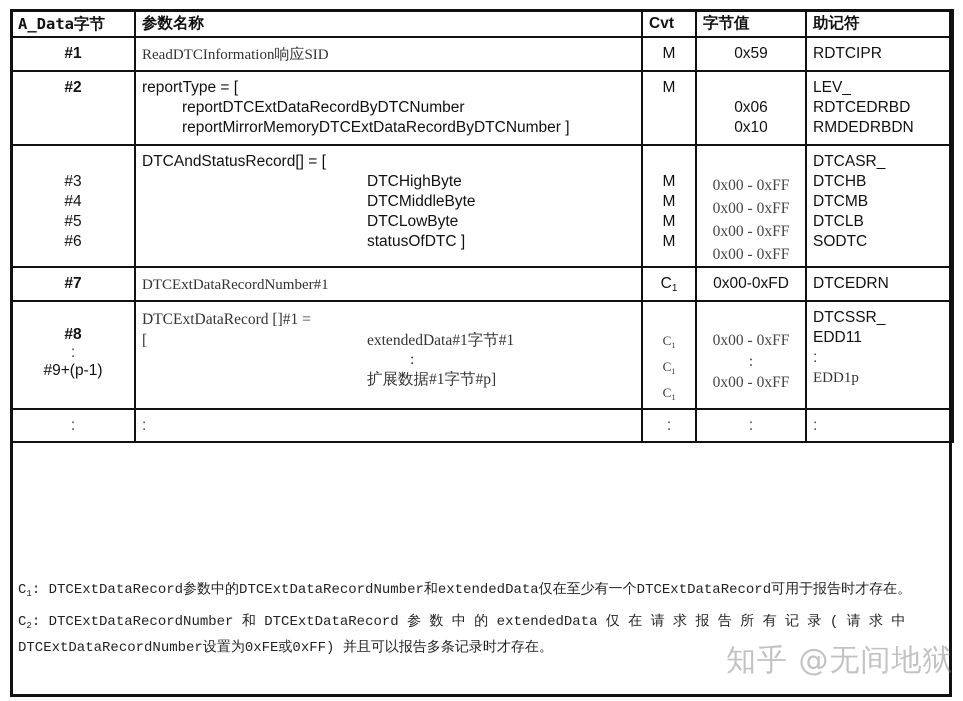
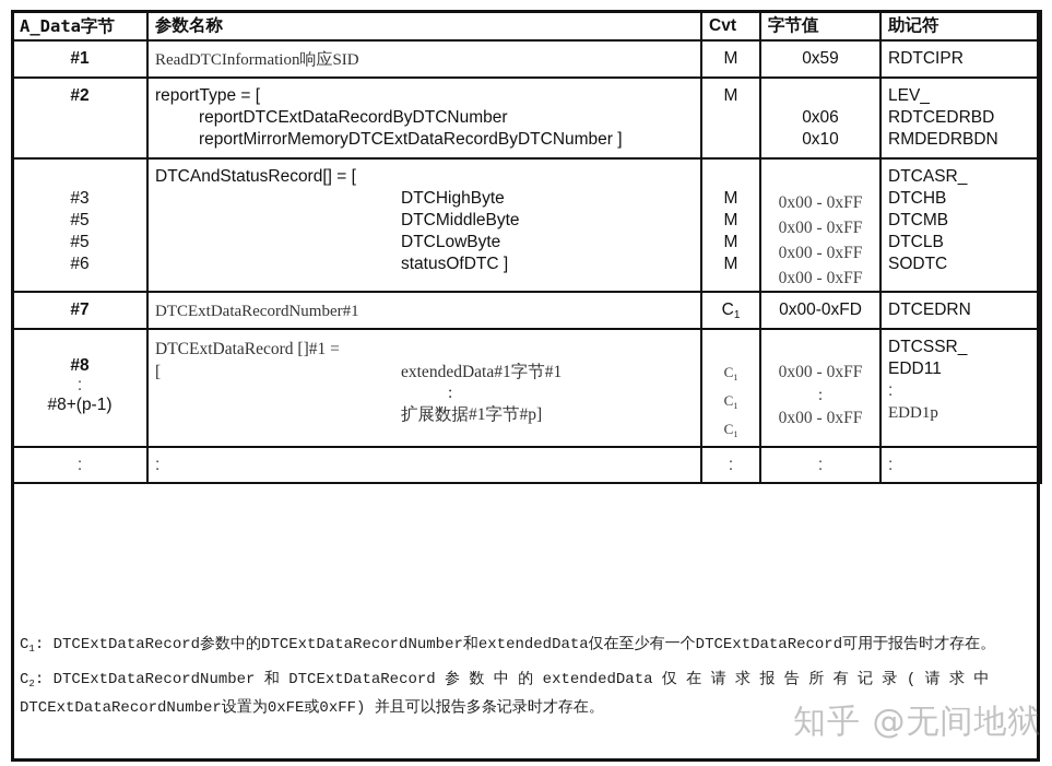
  A_Data字节	参数名称	Cvt	字节值	助记符
  #1	ReadDTCInformation响应SID	M	0x59	RDTCIPR
  #2	reportType = [ reportDTCExtDataRecordByDTCNumber reportMirrorMemoryDTCExtDataRecordByDTCNumber ]	M	0x06 0x10	LEV_ RDTCEDRBD RMDEDRBDN
- #3 #4 #5 #6	DTCAndStatusRecord[] = [ DTCHighByte DTCMiddleByte DTCLowByte statusOfDTC ]	M M M M	0x00 - 0xFF 0x00 - 0xFF 0x00 - 0xFF 0x00 - 0xFF	DTCASR_ DTCHB DTCMB DTCLB SODTC
+ #3 #5 #5 #6	DTCAndStatusRecord[] = [ DTCHighByte DTCMiddleByte DTCLowByte statusOfDTC ]	M M M M	0x00 - 0xFF 0x00 - 0xFF 0x00 - 0xFF 0x00 - 0xFF	DTCASR_ DTCHB DTCMB DTCLB SODTC
  #7	DTCExtDataRecordNumber#1	C1	0x00-0xFD	DTCEDRN
- #8 : #9+(p-1)	DTCExtDataRecord []#1 = [ extendedData#1字节#1 : 扩展数据#1字节#p]	C1 C1 C1	0x00 - 0xFF : 0x00 - 0xFF	DTCSSR_ EDD11 : EDD1p
+ #8 : #8+(p-1)	DTCExtDataRecord []#1 = [ extendedData#1字节#1 : 扩展数据#1字节#p]	C1 C1 C1	0x00 - 0xFF : 0x00 - 0xFF	DTCSSR_ EDD11 : EDD1p
  :	:	:	:	:
  C1: DTCExtDataRecord参数中的DTCExtDataRecordNumber和extendedData仅在至少有一个DTCExtDataRecord可用于报告时才存在。
  C2: DTCExtDataRecordNumber 和 DTCExtDataRecord 参 数 中 的 extendedData 仅 在 请 求 报 告 所 有 记 录 ( 请 求 中 DTCExtDataRecordNumber设置为0xFE或0xFF) 并且可以报告多条记录时才存在。
  知乎 @无间地狱
